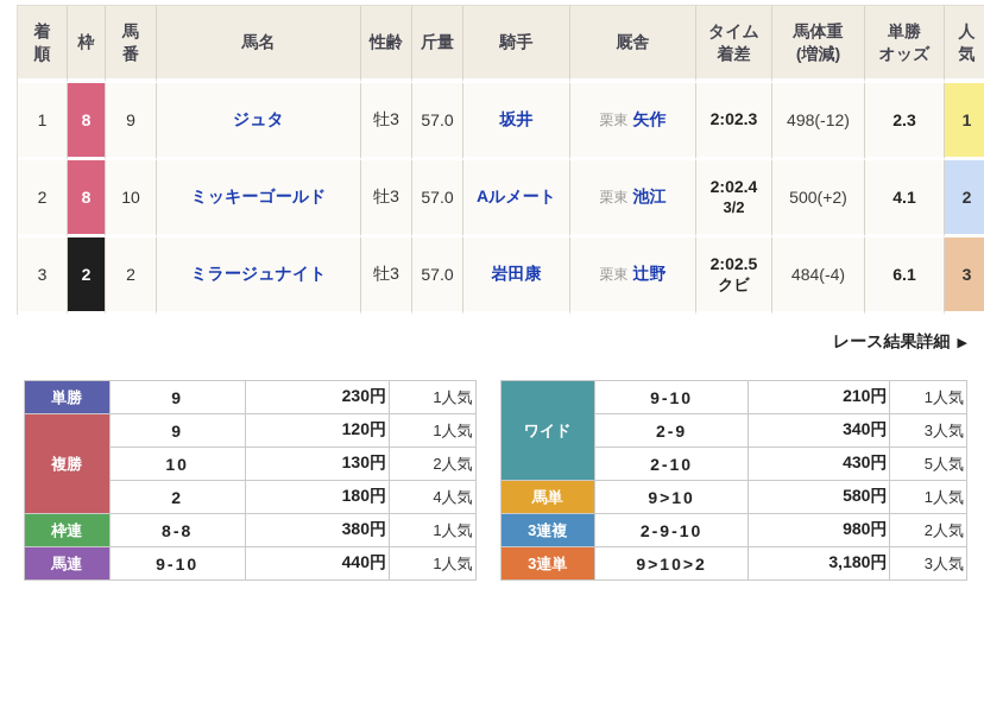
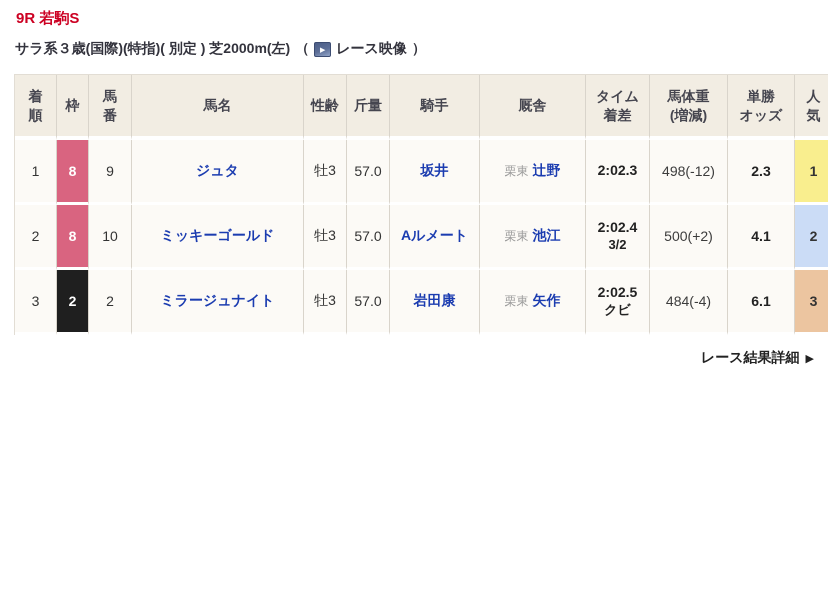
+ 9R 若駒S
+ サラ系３歳(国際)(特指)( 別定 ) 芝2000m(左)
+ （
+ レース映像
+ ）
  着 順	枠	馬 番	馬名	性齢	斤量	騎手	厩舎	タイム 着差	馬体重 (増減)	単勝 オッズ	人 気
- 1	8	9	ジュタ	牡3	57.0	坂井	栗東 矢作	2:02.3	498(-12)	2.3	1
+ 1	8	9	ジュタ	牡3	57.0	坂井	栗東 辻野	2:02.3	498(-12)	2.3	1
  2	8	10	ミッキーゴールド	牡3	57.0	Aルメート	栗東 池江	2:02.4 3/2	500(+2)	4.1	2
- 3	2	2	ミラージュナイト	牡3	57.0	岩田康	栗東 辻野	2:02.5 クビ	484(-4)	6.1	3
+ 3	2	2	ミラージュナイト	牡3	57.0	岩田康	栗東 矢作	2:02.5 クビ	484(-4)	6.1	3
  レース結果詳細 ▶
- 単勝	9	230円	1人気
- 複勝	9	120円	1人気
- 10	130円	2人気
- 2	180円	4人気
- 枠連	8-8	380円	1人気
- 馬連	9-10	440円	1人気
- ワイド	9-10	210円	1人気
- 2-9	340円	3人気
- 2-10	430円	5人気
- 馬単	9>10	580円	1人気
- 3連複	2-9-10	980円	2人気
- 3連単	9>10>2	3,180円	3人気
